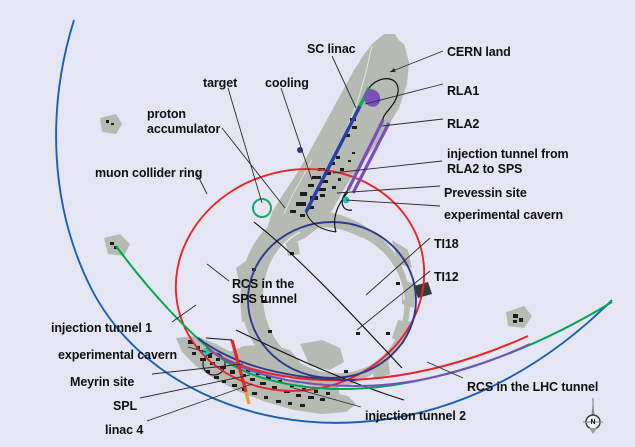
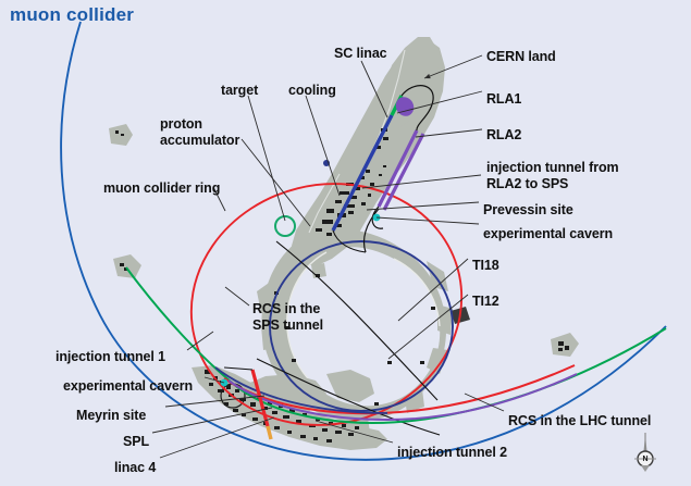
+ muon collider
  SC linac
  CERN land
  target
  cooling
  RLA1
  proton
  accumulator
  RLA2
  injection tunnel from
  RLA2 to SPS
  muon collider ring
  Prevessin site
  experimental cavern
  TI18
  TI12
  RCS in the
  SPS tunnel
  injection tunnel 1
  experimental cavern
  Meyrin site
  RCS in the LHC tunnel
  SPL
  injection tunnel 2
  linac 4
